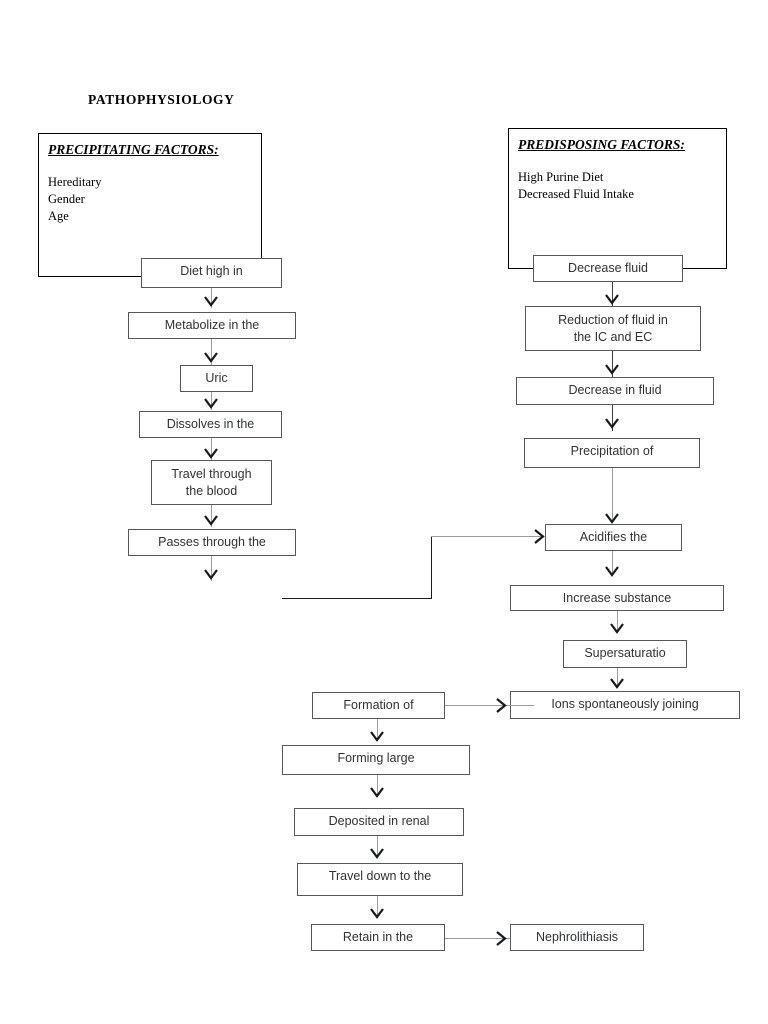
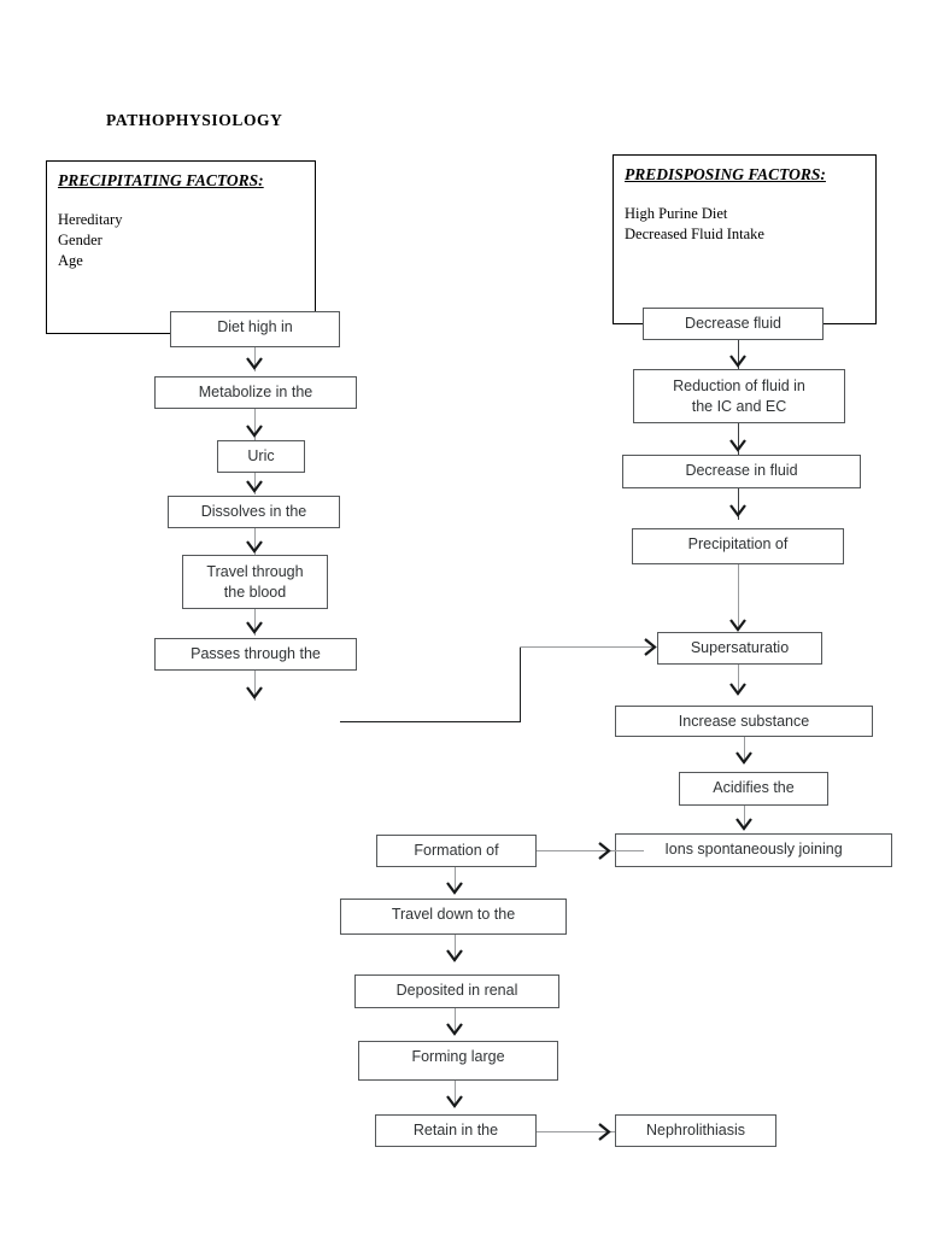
  PATHOPHYSIOLOGY
  PRECIPITATING FACTORS:
  Hereditary
  Gender
  Age
  PREDISPOSING FACTORS:
  High Purine Diet
  Decreased Fluid Intake
  Diet high in
  Metabolize in the
  Uric
  Dissolves in the
  Travel through
  the blood
  Passes through the
  Decrease fluid
  Reduction of fluid in
  the IC and EC
  Decrease in fluid
  Precipitation of
- Acidifies the
+ Supersaturatio
  Increase substance
- Supersaturatio
+ Acidifies the
  Ions spontaneously joining
  Formation of
- Forming large
+ Travel down to the
  Deposited in renal
- Travel down to the
+ Forming large
  Retain in the
  Nephrolithiasis
